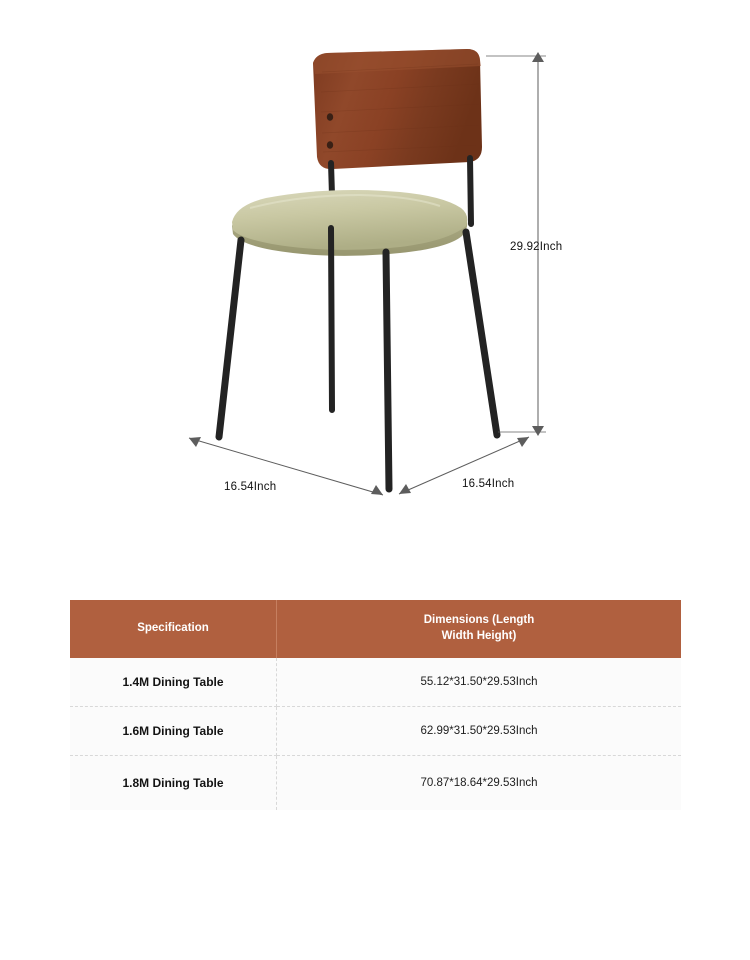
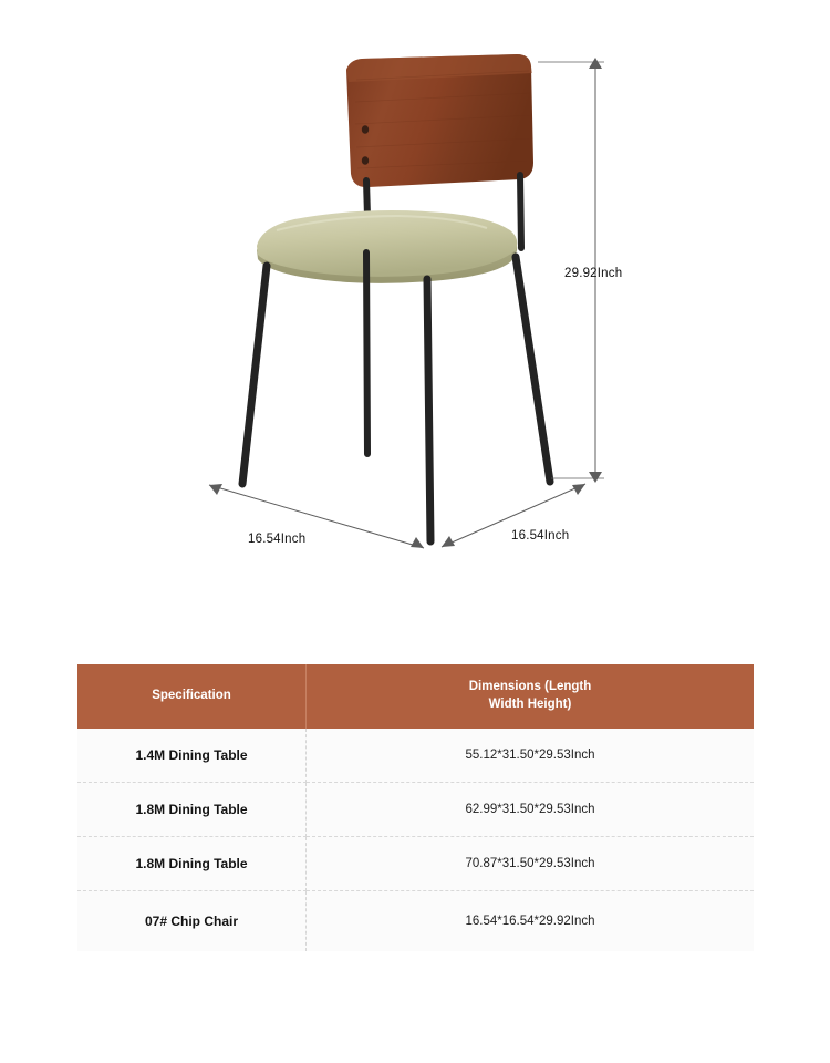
  29.92Inch
  16.54Inch
  16.54Inch
  Specification	Dimensions (Length Width Height)
  1.4M Dining Table	55.12*31.50*29.53Inch
- 1.6M Dining Table	62.99*31.50*29.53Inch
+ 1.8M Dining Table	62.99*31.50*29.53Inch
- 1.8M Dining Table	70.87*18.64*29.53Inch
+ 1.8M Dining Table	70.87*31.50*29.53Inch
+ 07# Chip Chair	16.54*16.54*29.92Inch
